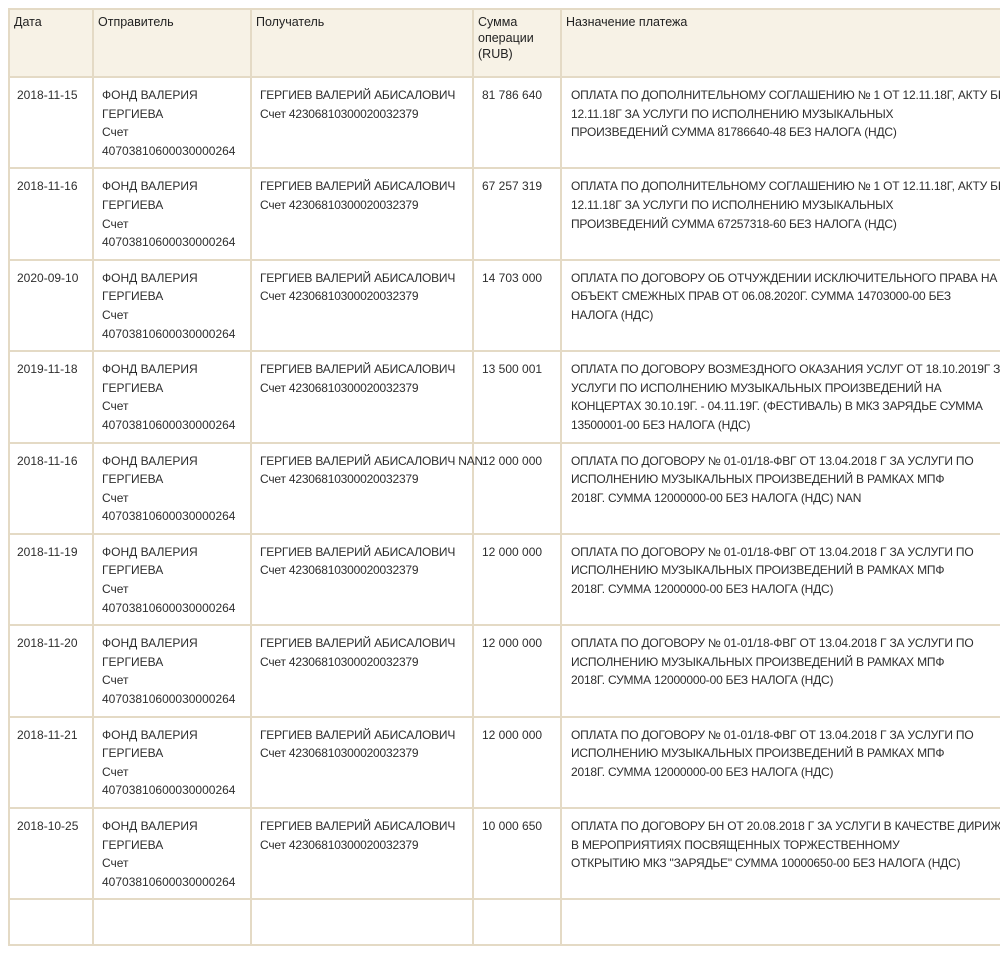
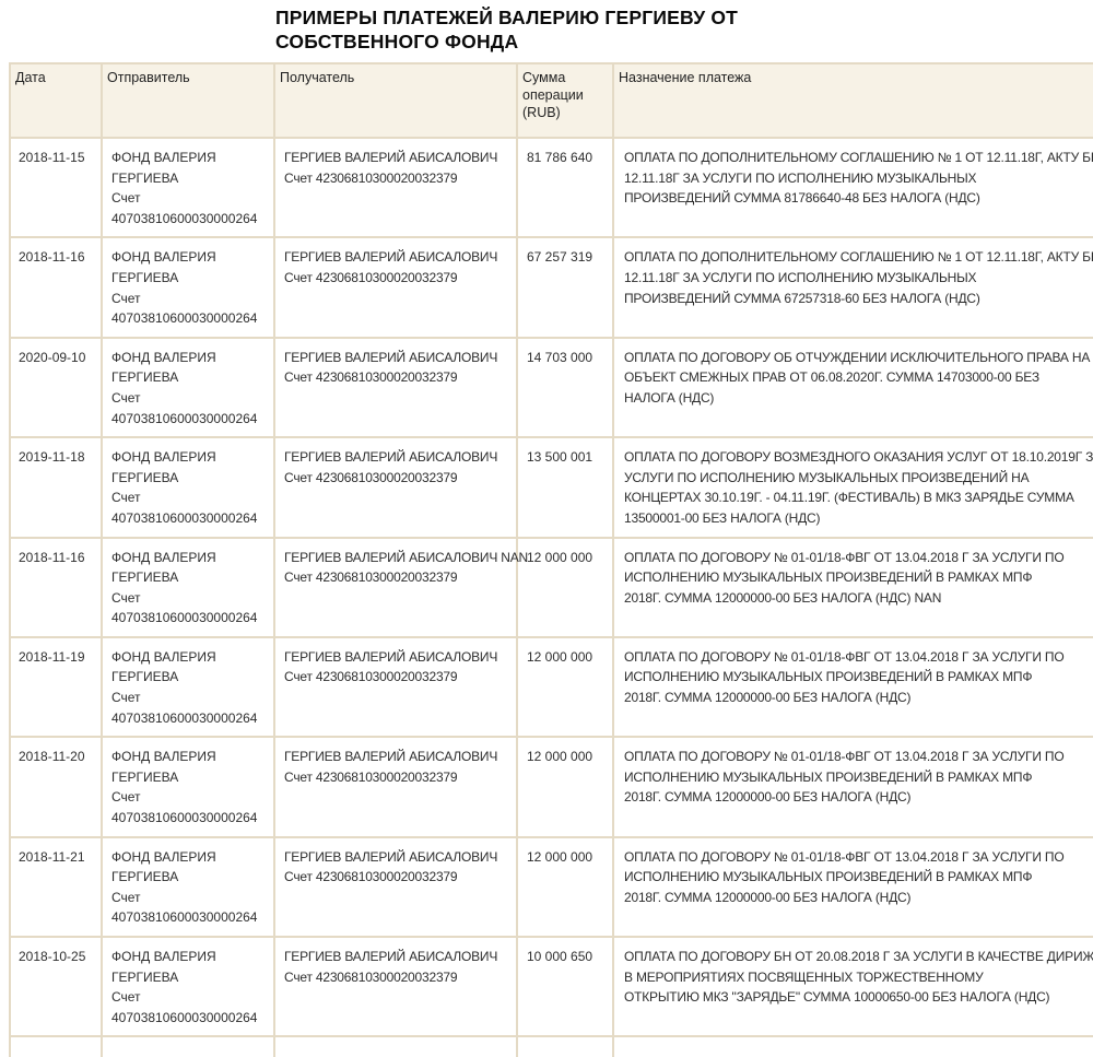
+ ПРИМЕРЫ ПЛАТЕЖЕЙ ВАЛЕРИЮ ГЕРГИЕВУ ОТ
+ СОБСТВЕННОГО ФОНДА
  Дата	Отправитель	Получатель	Сумма операции (RUB)	Назначение платежа
  2018-11-15	ФОНД ВАЛЕРИЯ ГЕРГИЕВА Счет 40703810600030000264	ГЕРГИЕВ ВАЛЕРИЙ АБИСАЛОВИЧ Счет 42306810300020032379	81 786 640	ОПЛАТА ПО ДОПОЛНИТЕЛЬНОМУ СОГЛАШЕНИЮ № 1 ОТ 12.11.18Г, АКТУ Б 12.11.18Г ЗА УСЛУГИ ПО ИСПОЛНЕНИЮ МУЗЫКАЛЬНЫХ ПРОИЗВЕДЕНИЙ СУММА 81786640-48 БЕЗ НАЛОГА (НДС)
  2018-11-16	ФОНД ВАЛЕРИЯ ГЕРГИЕВА Счет 40703810600030000264	ГЕРГИЕВ ВАЛЕРИЙ АБИСАЛОВИЧ Счет 42306810300020032379	67 257 319	ОПЛАТА ПО ДОПОЛНИТЕЛЬНОМУ СОГЛАШЕНИЮ № 1 ОТ 12.11.18Г, АКТУ Б 12.11.18Г ЗА УСЛУГИ ПО ИСПОЛНЕНИЮ МУЗЫКАЛЬНЫХ ПРОИЗВЕДЕНИЙ СУММА 67257318-60 БЕЗ НАЛОГА (НДС)
  2020-09-10	ФОНД ВАЛЕРИЯ ГЕРГИЕВА Счет 40703810600030000264	ГЕРГИЕВ ВАЛЕРИЙ АБИСАЛОВИЧ Счет 42306810300020032379	14 703 000	ОПЛАТА ПО ДОГОВОРУ ОБ ОТЧУЖДЕНИИ ИСКЛЮЧИТЕЛЬНОГО ПРАВА НА ОБЪЕКТ СМЕЖНЫХ ПРАВ ОТ 06.08.2020Г. СУММА 14703000-00 БЕЗ НАЛОГА (НДС)
  2019-11-18	ФОНД ВАЛЕРИЯ ГЕРГИЕВА Счет 40703810600030000264	ГЕРГИЕВ ВАЛЕРИЙ АБИСАЛОВИЧ Счет 42306810300020032379	13 500 001	ОПЛАТА ПО ДОГОВОРУ ВОЗМЕЗДНОГО ОКАЗАНИЯ УСЛУГ ОТ 18.10.2019Г З УСЛУГИ ПО ИСПОЛНЕНИЮ МУЗЫКАЛЬНЫХ ПРОИЗВЕДЕНИЙ НА КОНЦЕРТАХ 30.10.19Г. - 04.11.19Г. (ФЕСТИВАЛЬ) В МКЗ ЗАРЯДЬЕ СУММА 13500001-00 БЕЗ НАЛОГА (НДС)
  2018-11-16	ФОНД ВАЛЕРИЯ ГЕРГИЕВА Счет 40703810600030000264	ГЕРГИЕВ ВАЛЕРИЙ АБИСАЛОВИЧ NAN Счет 42306810300020032379	12 000 000	ОПЛАТА ПО ДОГОВОРУ № 01-01/18-ФВГ ОТ 13.04.2018 Г ЗА УСЛУГИ ПО ИСПОЛНЕНИЮ МУЗЫКАЛЬНЫХ ПРОИЗВЕДЕНИЙ В РАМКАХ МПФ 2018Г. СУММА 12000000-00 БЕЗ НАЛОГА (НДС) NAN
  2018-11-19	ФОНД ВАЛЕРИЯ ГЕРГИЕВА Счет 40703810600030000264	ГЕРГИЕВ ВАЛЕРИЙ АБИСАЛОВИЧ Счет 42306810300020032379	12 000 000	ОПЛАТА ПО ДОГОВОРУ № 01-01/18-ФВГ ОТ 13.04.2018 Г ЗА УСЛУГИ ПО ИСПОЛНЕНИЮ МУЗЫКАЛЬНЫХ ПРОИЗВЕДЕНИЙ В РАМКАХ МПФ 2018Г. СУММА 12000000-00 БЕЗ НАЛОГА (НДС)
  2018-11-20	ФОНД ВАЛЕРИЯ ГЕРГИЕВА Счет 40703810600030000264	ГЕРГИЕВ ВАЛЕРИЙ АБИСАЛОВИЧ Счет 42306810300020032379	12 000 000	ОПЛАТА ПО ДОГОВОРУ № 01-01/18-ФВГ ОТ 13.04.2018 Г ЗА УСЛУГИ ПО ИСПОЛНЕНИЮ МУЗЫКАЛЬНЫХ ПРОИЗВЕДЕНИЙ В РАМКАХ МПФ 2018Г. СУММА 12000000-00 БЕЗ НАЛОГА (НДС)
  2018-11-21	ФОНД ВАЛЕРИЯ ГЕРГИЕВА Счет 40703810600030000264	ГЕРГИЕВ ВАЛЕРИЙ АБИСАЛОВИЧ Счет 42306810300020032379	12 000 000	ОПЛАТА ПО ДОГОВОРУ № 01-01/18-ФВГ ОТ 13.04.2018 Г ЗА УСЛУГИ ПО ИСПОЛНЕНИЮ МУЗЫКАЛЬНЫХ ПРОИЗВЕДЕНИЙ В РАМКАХ МПФ 2018Г. СУММА 12000000-00 БЕЗ НАЛОГА (НДС)
  2018-10-25	ФОНД ВАЛЕРИЯ ГЕРГИЕВА Счет 40703810600030000264	ГЕРГИЕВ ВАЛЕРИЙ АБИСАЛОВИЧ Счет 42306810300020032379	10 000 650	ОПЛАТА ПО ДОГОВОРУ БН ОТ 20.08.2018 Г ЗА УСЛУГИ В КАЧЕСТВЕ ДИРИЖ В МЕРОПРИЯТИЯХ ПОСВЯЩЕННЫХ ТОРЖЕСТВЕННОМУ ОТКРЫТИЮ МКЗ "ЗАРЯДЬЕ" СУММА 10000650-00 БЕЗ НАЛОГА (НДС)
